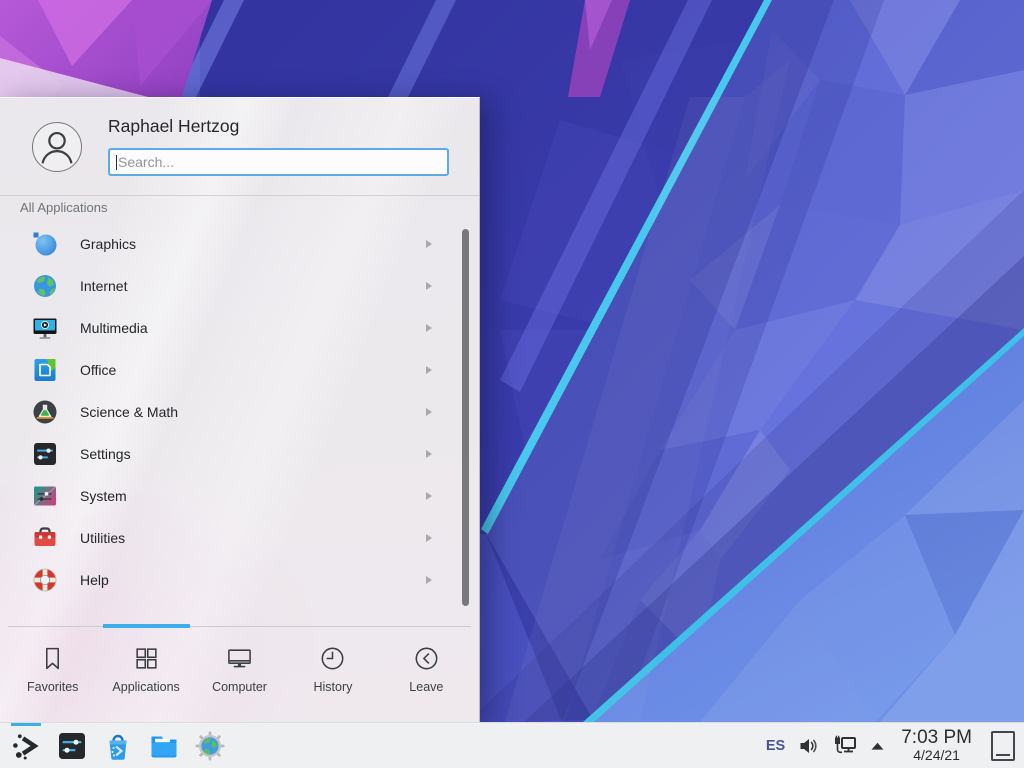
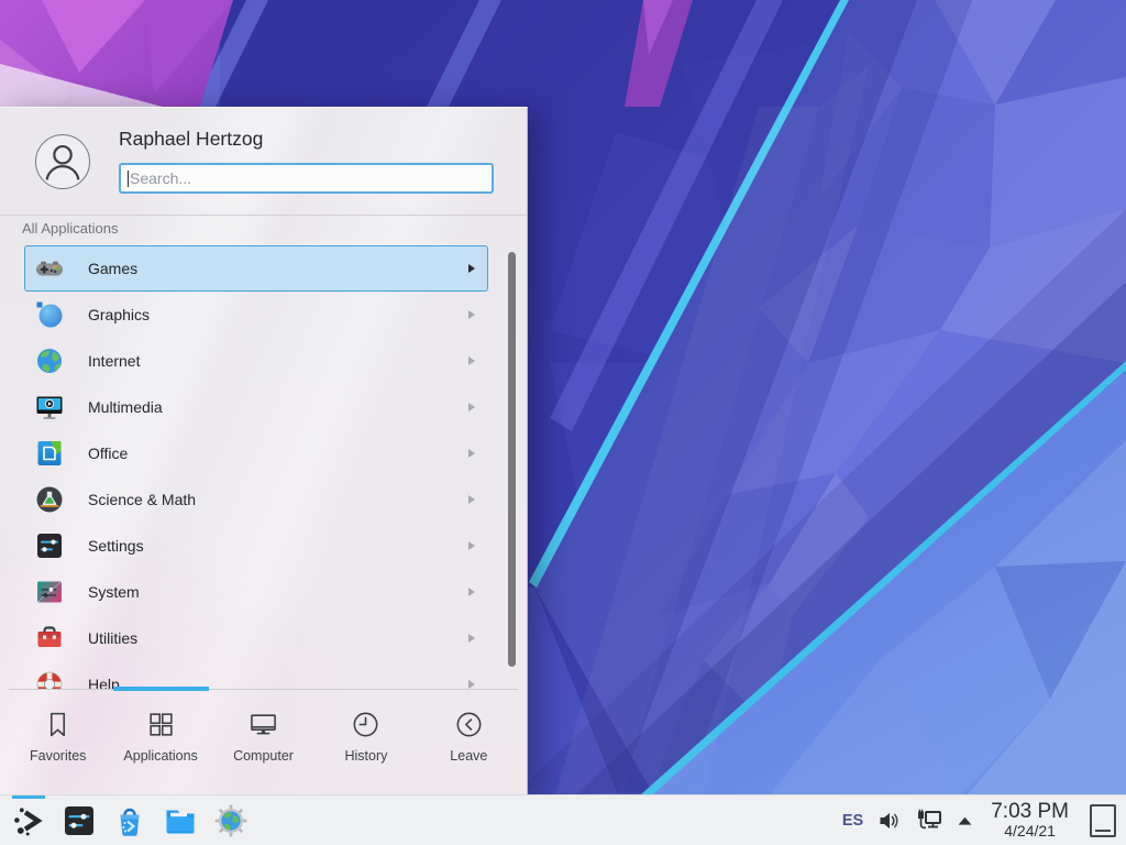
  Raphael Hertzog
  Search...
  All Applications
+ Games
  Graphics
  Internet
  Multimedia
  Office
  Science & Math
  Settings
  System
  Utilities
  Help
  Favorites
  Applications
  Computer
  History
  Leave
  ES
  7:03 PM
  4/24/21
